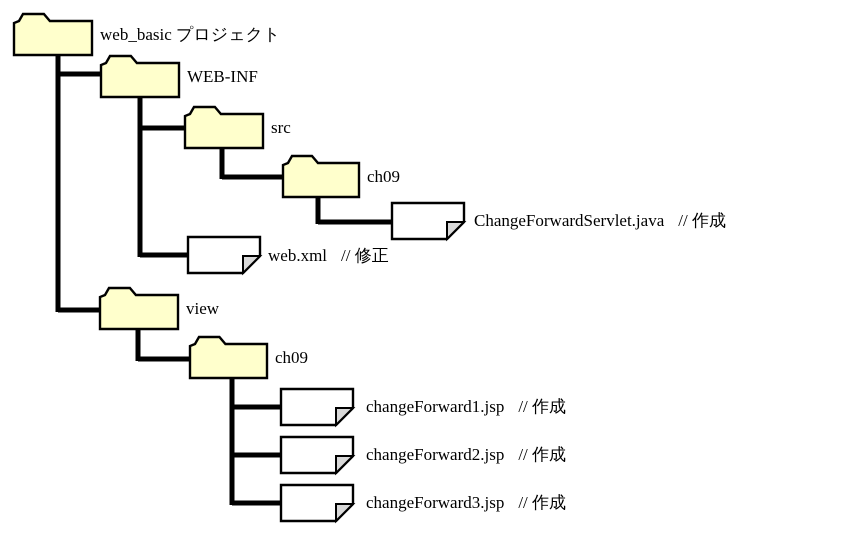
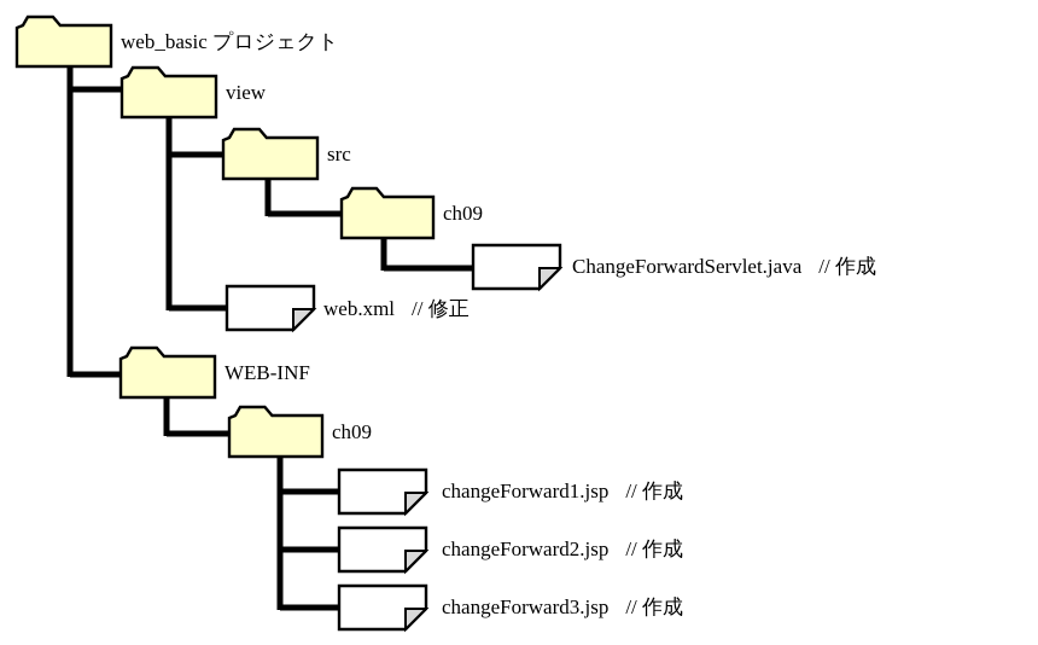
  web_basic プロジェクト
- WEB-INF
+ view
  src
  ch09
  ChangeForwardServlet.java // 作成
  web.xml // 修正
- view
+ WEB-INF
  ch09
  changeForward1.jsp // 作成
  changeForward2.jsp // 作成
  changeForward3.jsp // 作成
